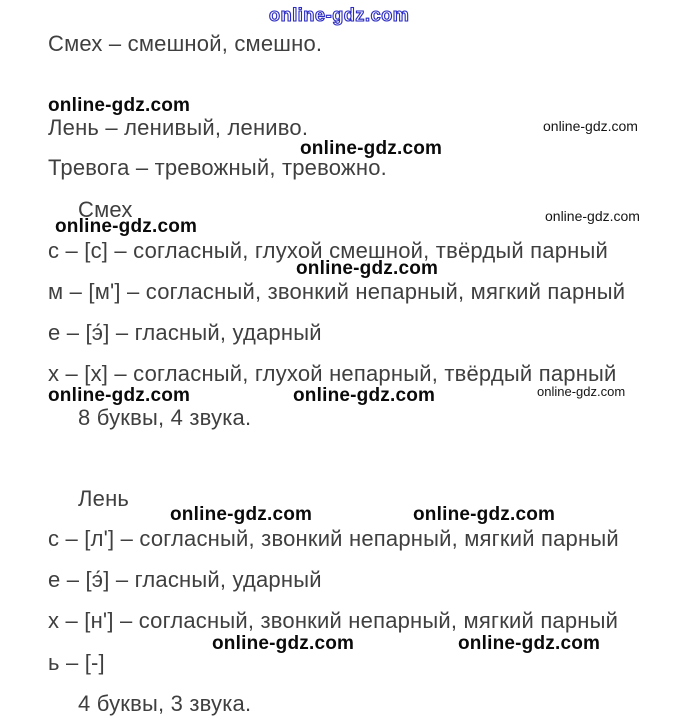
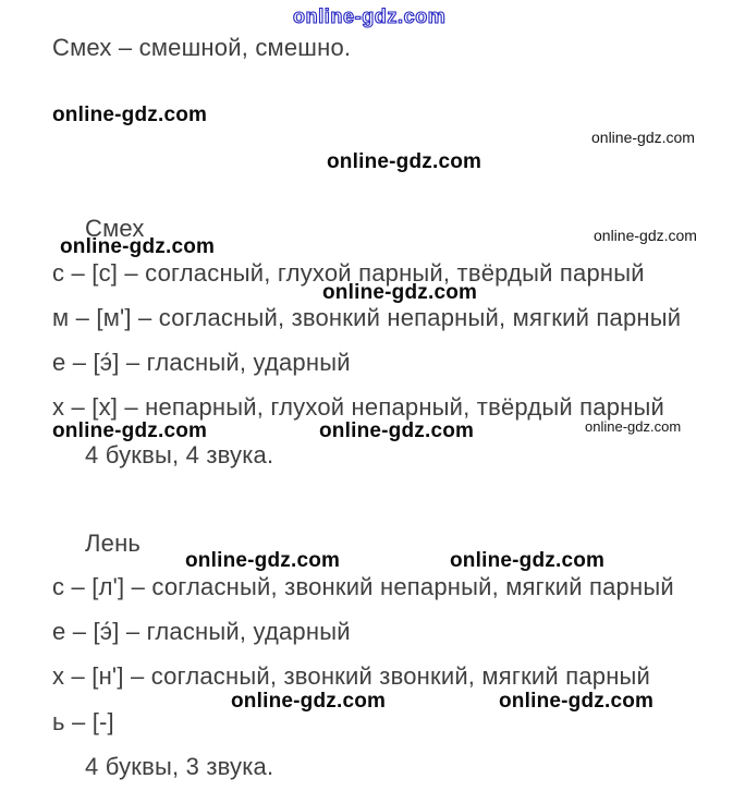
  online-gdz.com
  Смех – смешной, смешно.
  online-gdz.com
- Лень – ленивый, лениво.
  online-gdz.com
  online-gdz.com
- Тревога – тревожный, тревожно.
  Смех
  online-gdz.com
  online-gdz.com
- с – [с] – согласный, глухой смешной, твёрдый парный
+ с – [с] – согласный, глухой парный, твёрдый парный
  online-gdz.com
  м – [м'] – согласный, звонкий непарный, мягкий парный
  е – [э́] – гласный, ударный
- х – [х] – согласный, глухой непарный, твёрдый парный
+ х – [х] – непарный, глухой непарный, твёрдый парный
  online-gdz.com
  online-gdz.com
  online-gdz.com
- 8 буквы, 4 звука.
+ 4 буквы, 4 звука.
  Лень
  online-gdz.com
  online-gdz.com
  с – [л'] – согласный, звонкий непарный, мягкий парный
  е – [э́] – гласный, ударный
- х – [н'] – согласный, звонкий непарный, мягкий парный
+ х – [н'] – согласный, звонкий звонкий, мягкий парный
  online-gdz.com
  online-gdz.com
  ь – [-]
  4 буквы, 3 звука.
